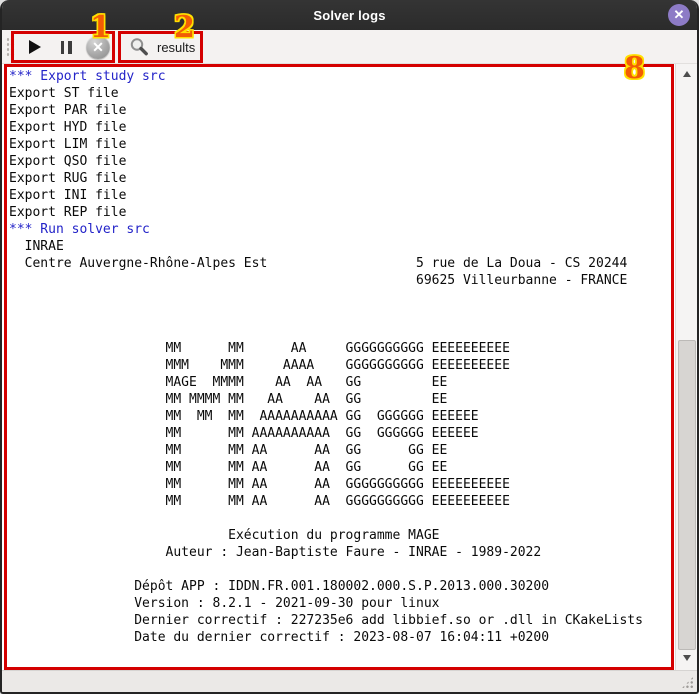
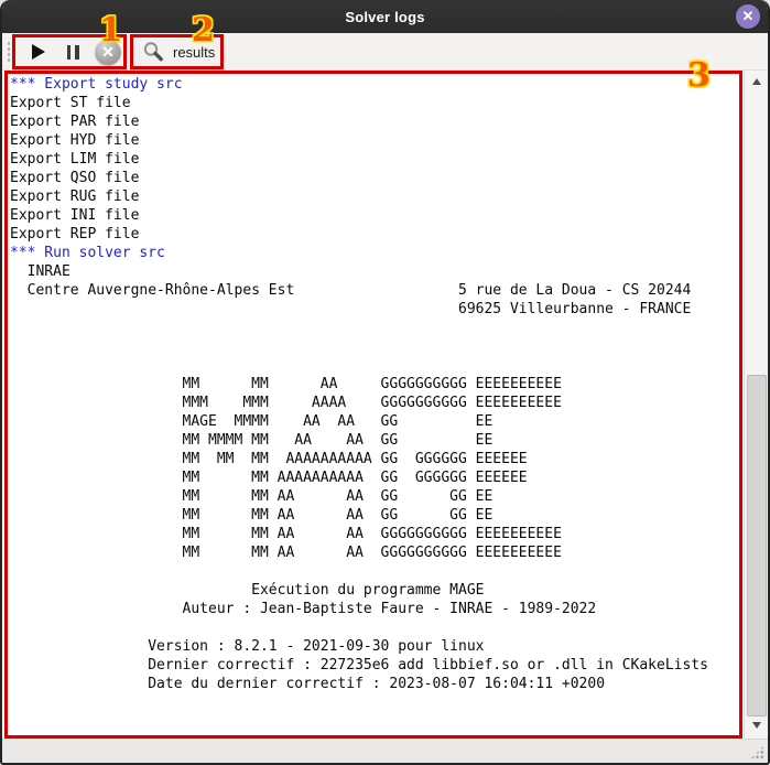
  Solver logs
  ✕
  ✕
  results
  *** Export study src
  Export ST file
  Export PAR file
  Export HYD file
  Export LIM file
  Export QSO file
  Export RUG file
  Export INI file
  Export REP file
  *** Run solver src
  INRAE
  Centre Auvergne-Rhône-Alpes Est 5 rue de La Doua - CS 20244
  69625 Villeurbanne - FRANCE
  MM MM AA GGGGGGGGGG EEEEEEEEEE
  MMM MMM AAAA GGGGGGGGGG EEEEEEEEEE
  MAGE MMMM AA AA GG EE
  MM MMMM MM AA AA GG EE
  MM MM MM AAAAAAAAAA GG GGGGGG EEEEEE
  MM MM AAAAAAAAAA GG GGGGGG EEEEEE
  MM MM AA AA GG GG EE
  MM MM AA AA GG GG EE
  MM MM AA AA GGGGGGGGGG EEEEEEEEEE
  MM MM AA AA GGGGGGGGGG EEEEEEEEEE
  Exécution du programme MAGE
  Auteur : Jean-Baptiste Faure - INRAE - 1989-2022
- Dépôt APP : IDDN.FR.001.180002.000.S.P.2013.000.30200
  Version : 8.2.1 - 2021-09-30 pour linux
  Dernier correctif : 227235e6 add libbief.so or .dll in CKakeLists
  Date du dernier correctif : 2023-08-07 16:04:11 +0200
  1
  2
- 8
+ 3
